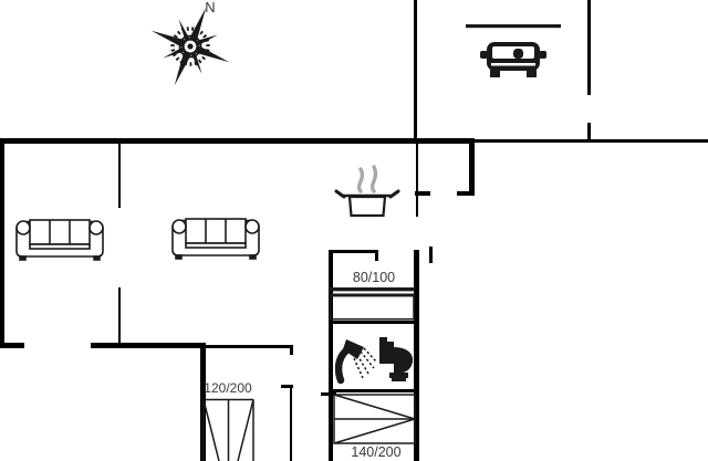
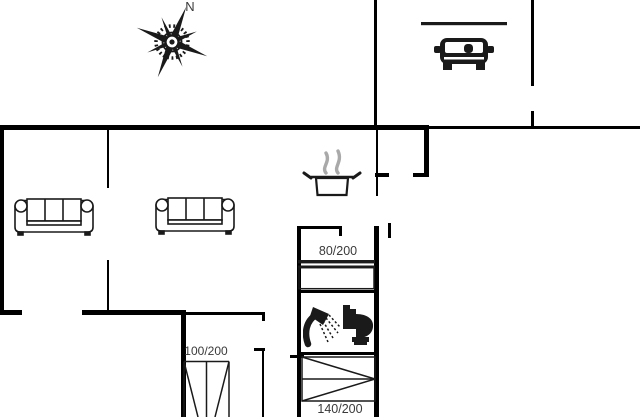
  N
- 80/100
+ 80/200
- 120/200
+ 100/200
  140/200
